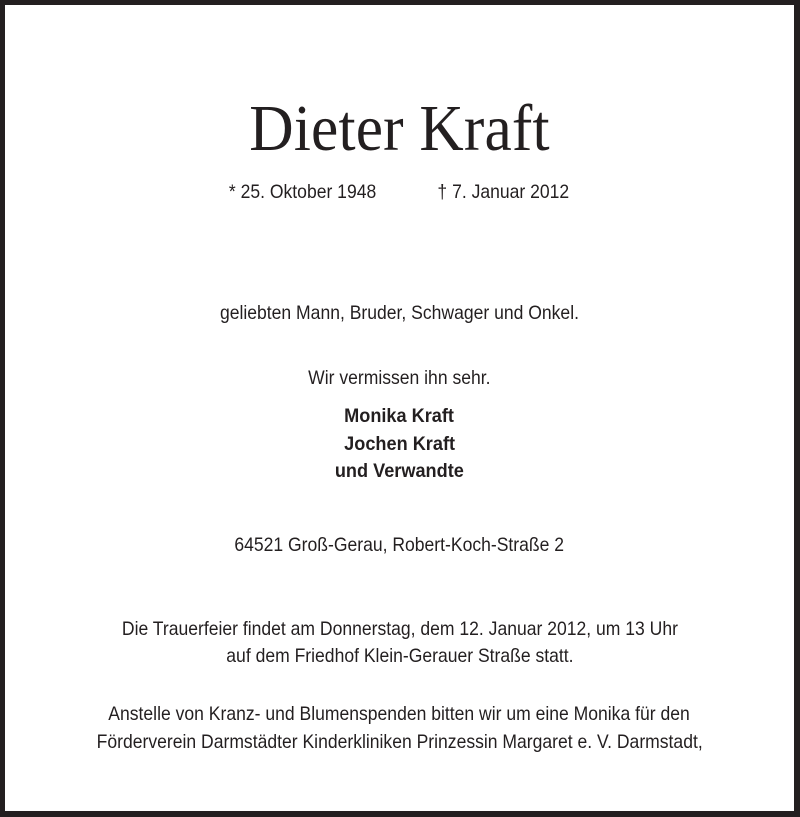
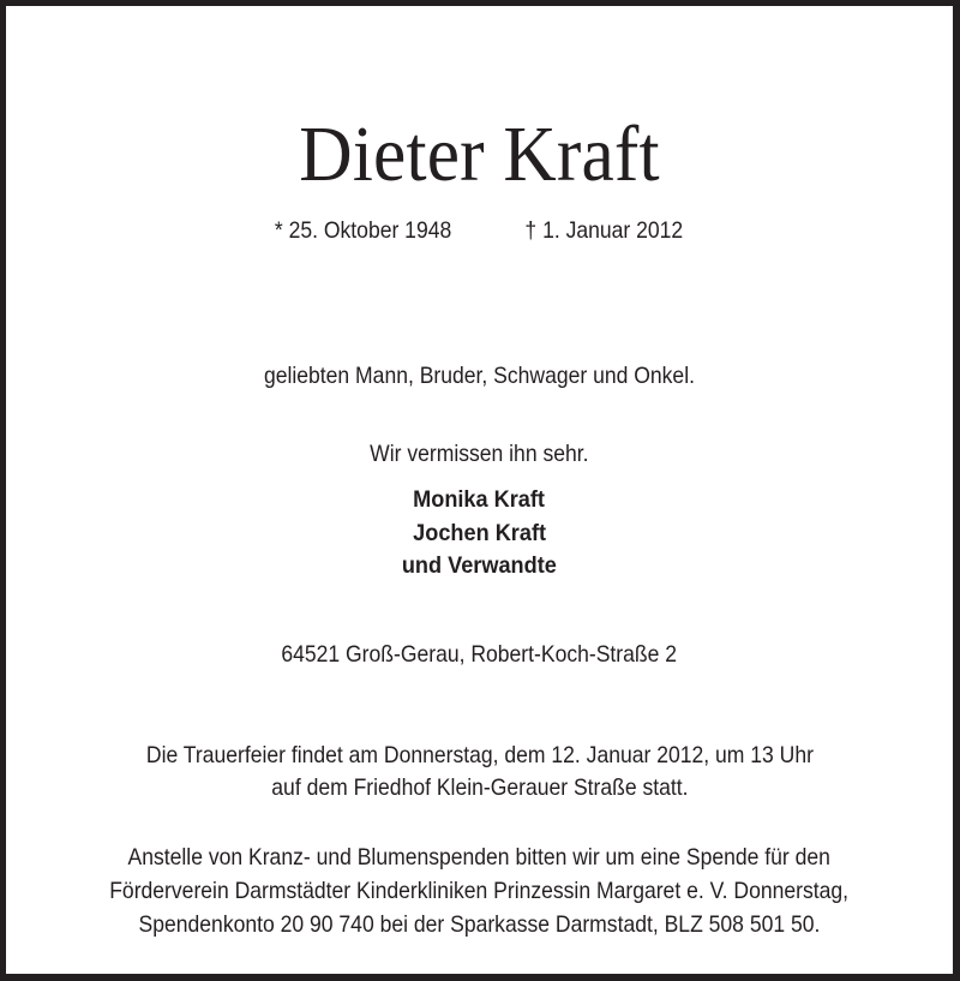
  Dieter Kraft
- * 25. Oktober 1948 † 7. Januar 2012
+ * 25. Oktober 1948 † 1. Januar 2012
  geliebten Mann, Bruder, Schwager und Onkel.
  Wir vermissen ihn sehr.
  Monika Kraft
  Jochen Kraft
  und Verwandte
  64521 Groß-Gerau, Robert-Koch-Straße 2
  Die Trauerfeier findet am Donnerstag, dem 12. Januar 2012, um 13 Uhr
  auf dem Friedhof Klein-Gerauer Straße statt.
- Anstelle von Kranz- und Blumenspenden bitten wir um eine Monika für den
+ Anstelle von Kranz- und Blumenspenden bitten wir um eine Spende für den
- Förderverein Darmstädter Kinderkliniken Prinzessin Margaret e. V. Darmstadt,
+ Förderverein Darmstädter Kinderkliniken Prinzessin Margaret e. V. Donnerstag,
+ Spendenkonto 20 90 740 bei der Sparkasse Darmstadt, BLZ 508 501 50.
